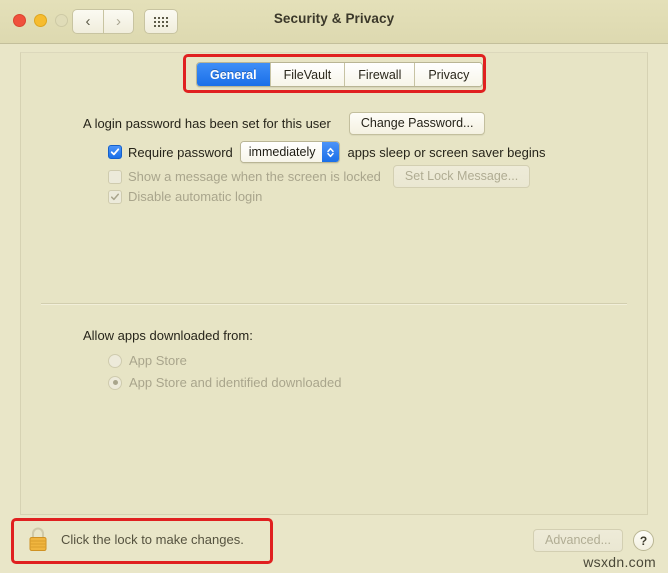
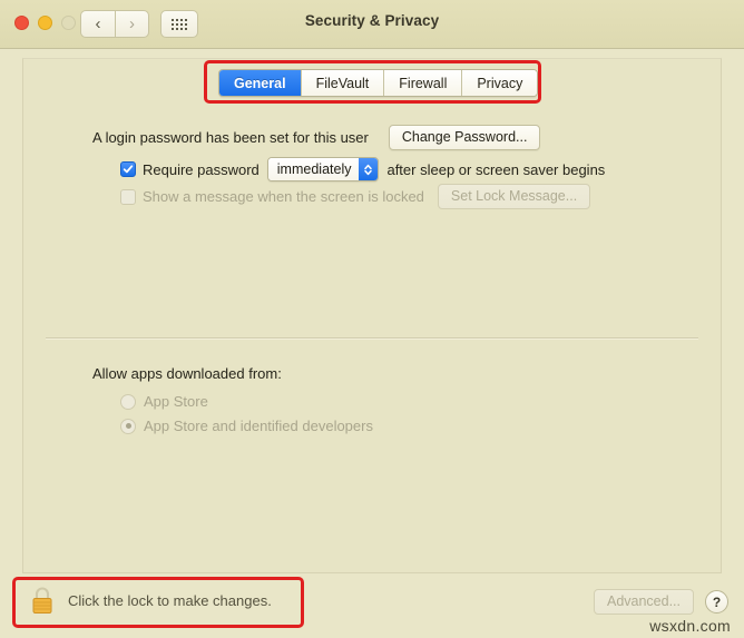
  ‹
  ›
  Security & Privacy
  General
  FileVault
  Firewall
  Privacy
  A login password has been set for this user
  Change Password...
  Require password
  immediately
- apps sleep or screen saver begins
+ after sleep or screen saver begins
  Show a message when the screen is locked
  Set Lock Message...
- Disable automatic login
  Allow apps downloaded from:
  App Store
- App Store and identified downloaded
+ App Store and identified developers
  Click the lock to make changes.
  Advanced...
  ?
  wsxdn.com
